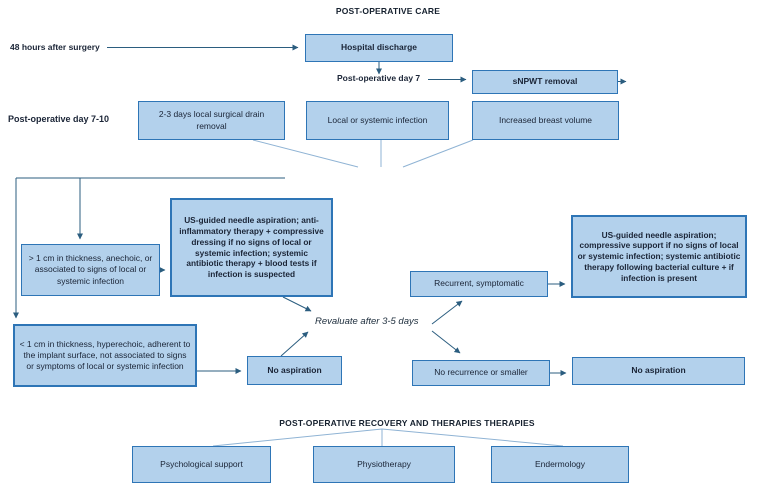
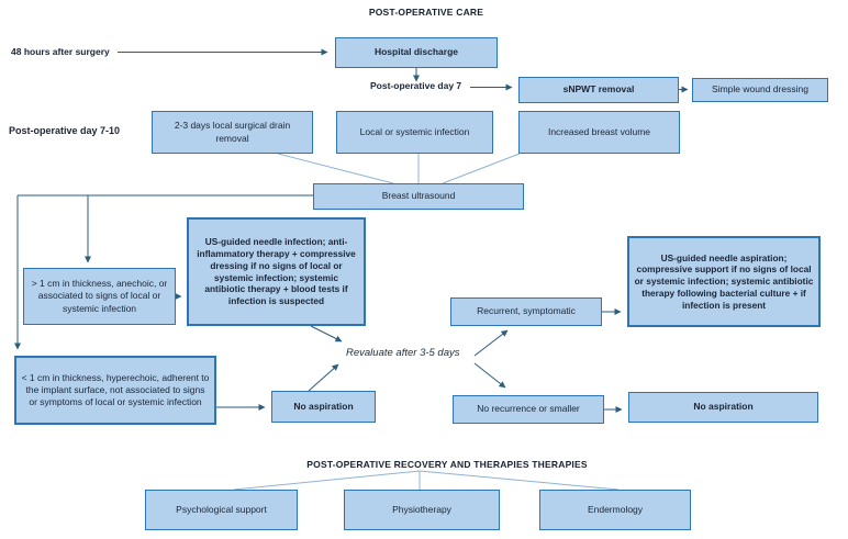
  POST-OPERATIVE CARE
  POST-OPERATIVE RECOVERY AND THERAPIES THERAPIES
  48 hours after surgery
  Post-operative day 7
  Post-operative day 7-10
  Revaluate after 3-5 days
  Hospital discharge
  sNPWT removal
+ Simple wound dressing
  2-3 days local surgical drain removal
  Local or systemic infection
  Increased breast volume
+ Breast ultrasound
  > 1 cm in thickness, anechoic, or associated to signs of local or systemic infection
- US-guided needle aspiration; anti-inflammatory therapy + compressive dressing if no signs of local or systemic infection; systemic antibiotic therapy + blood tests if infection is suspected
+ US-guided needle infection; anti-inflammatory therapy + compressive dressing if no signs of local or systemic infection; systemic antibiotic therapy + blood tests if infection is suspected
  < 1 cm in thickness, hyperechoic, adherent to the implant surface, not associated to signs or symptoms of local or systemic infection
  No aspiration
  Recurrent, symptomatic
  US-guided needle aspiration; compressive support if no signs of local or systemic infection; systemic antibiotic therapy following bacterial culture + if infection is present
  No recurrence or smaller
  No aspiration
  Psychological support
  Physiotherapy
  Endermology
